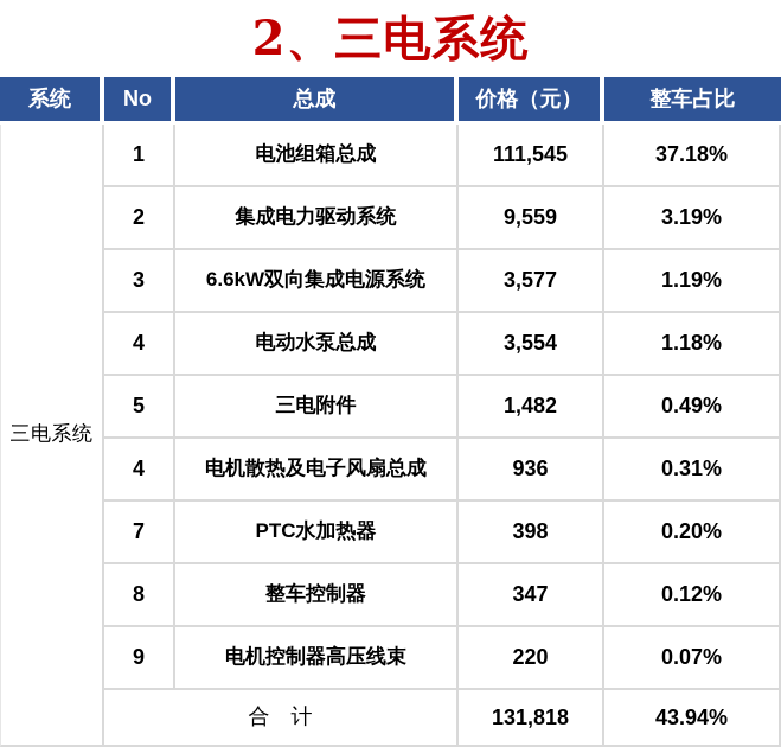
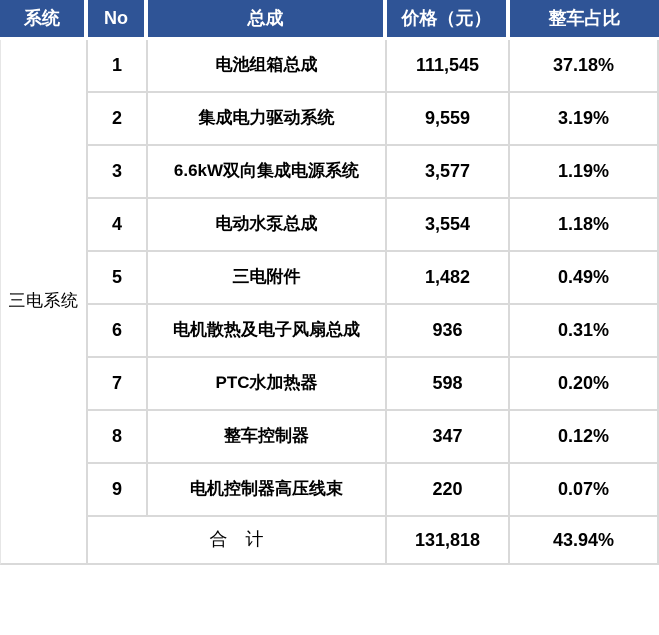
- 大数跨境
- 公众号
- 2、三电系统
  系统	No	总成	价格（元）	整车占比
  三电系统	1	电池组箱总成	111,545	37.18%
  2	集成电力驱动系统	9,559	3.19%
  3	6.6kW双向集成电源系统	3,577	1.19%
  4	电动水泵总成	3,554	1.18%
  5	三电附件	1,482	0.49%
- 4	电机散热及电子风扇总成	936	0.31%
+ 6	电机散热及电子风扇总成	936	0.31%
- 7	PTC水加热器	398	0.20%
+ 7	PTC水加热器	598	0.20%
  8	整车控制器	347	0.12%
  9	电机控制器高压线束	220	0.07%
  合 计	131,818	43.94%
